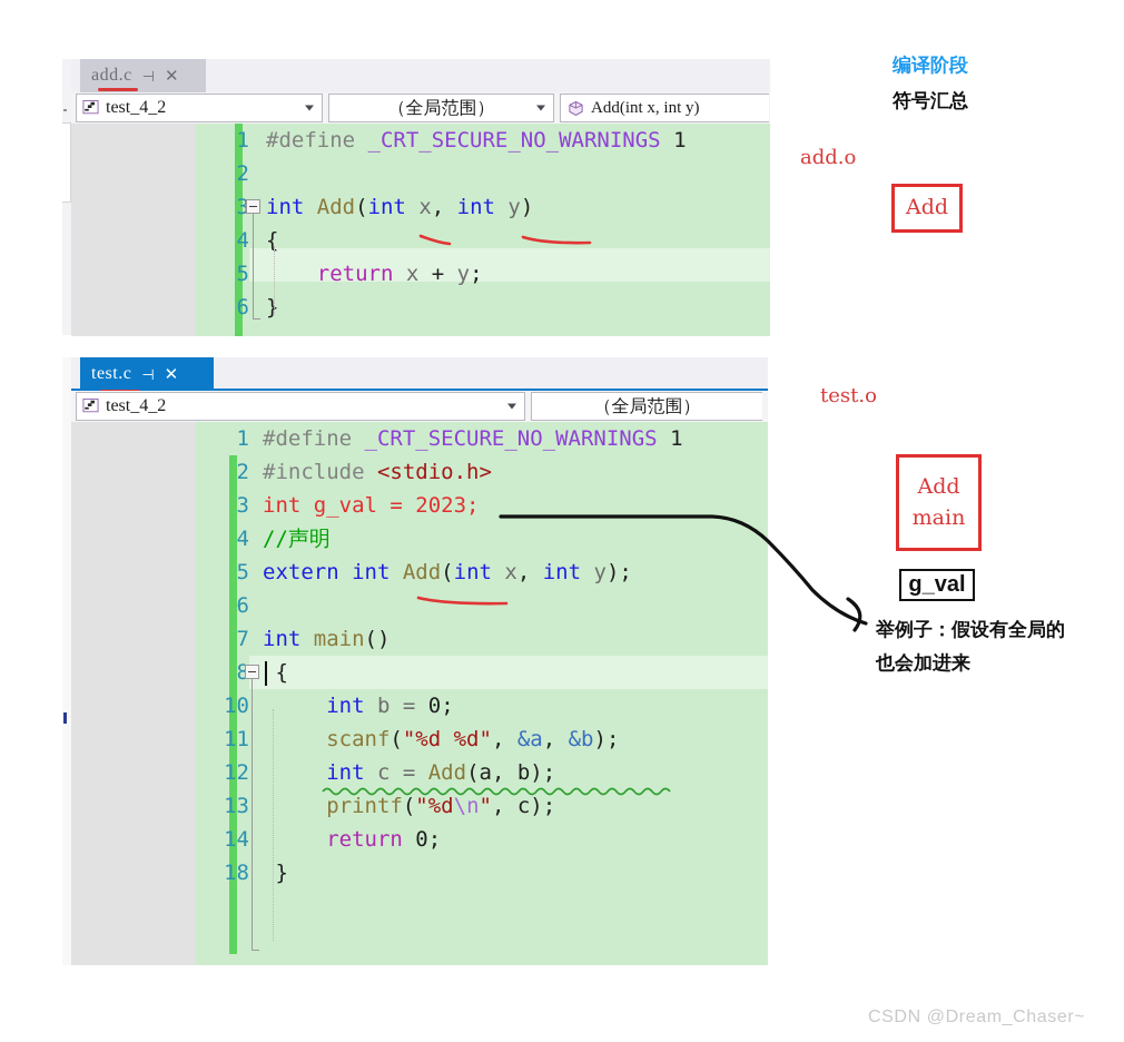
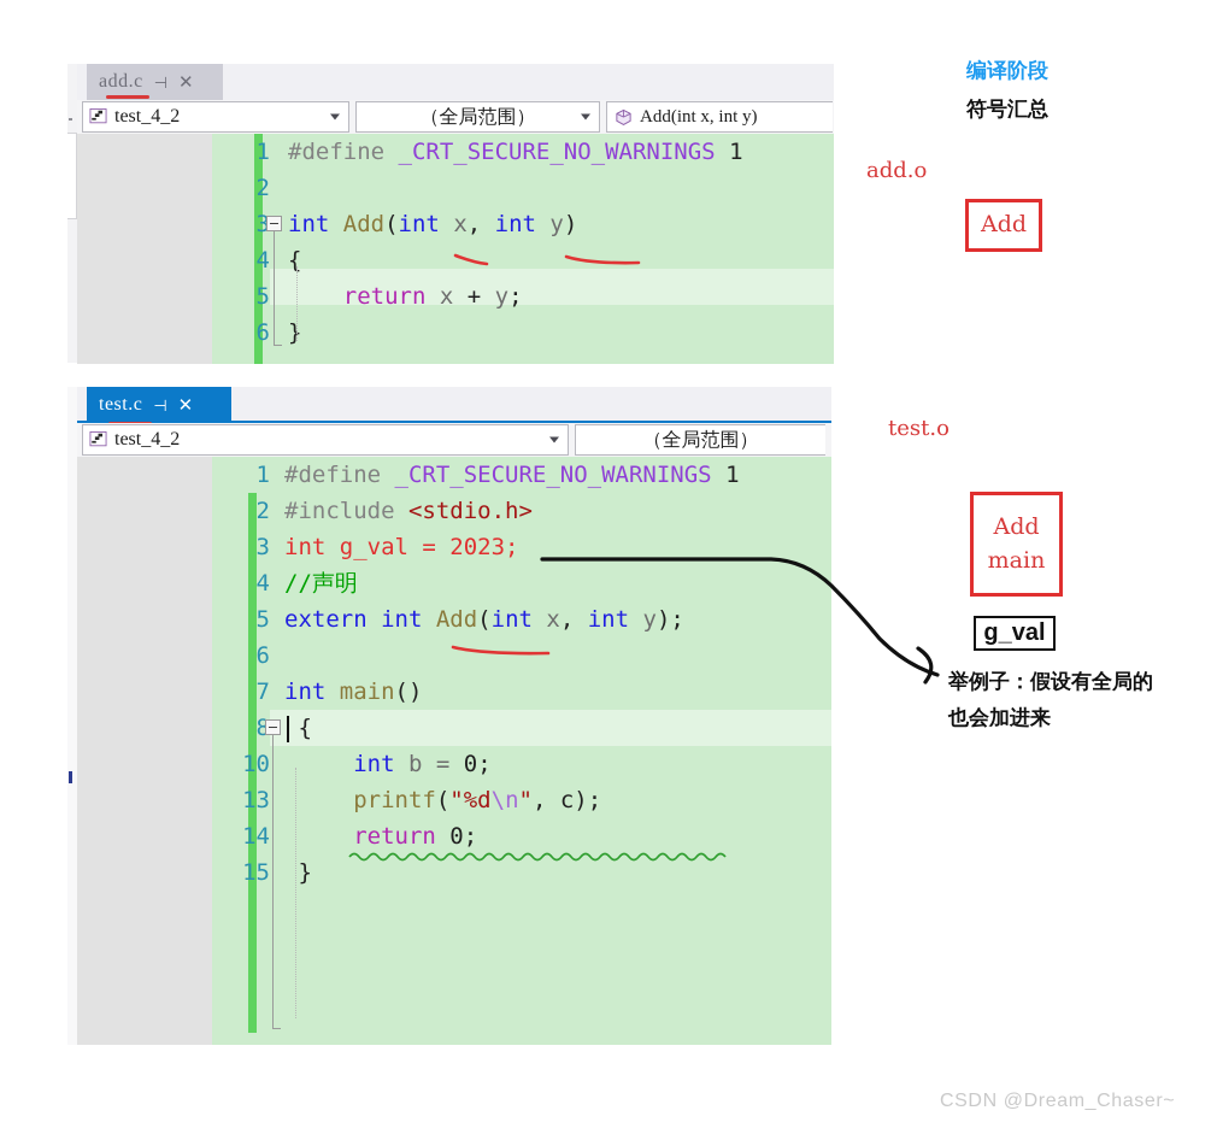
  add.c
  ⊣
  ✕
  test_4_2
  （全局范围）
  Add(int x, int y)
  1
  #define _CRT_SECURE_NO_WARNINGS 1
  2
  3
  int Add(int x, int y)
  4
  {
  5
  return x + y;
  6
  }
  test.c
  ⊣
  ✕
  test_4_2
  （全局范围）
  1
  #define _CRT_SECURE_NO_WARNINGS 1
  2
  #include <stdio.h>
  3
  int g_val = 2023;
  4
  //声明
  5
  extern int Add(int x, int y);
  6
  7
  int main()
  8
  {
  10
  int b = 0;
- 11
- scanf("%d %d", &a, &b);
- 12
- int c = Add(a, b);
  13
  printf("%d\n", c);
  14
  return 0;
- 18
+ 15
  }
  编译阶段
  符号汇总
  add.o
  Add
  test.o
  Add
  main
  g_val
  举例子：假设有全局的
  也会加进来
  CSDN @Dream_Chaser~
